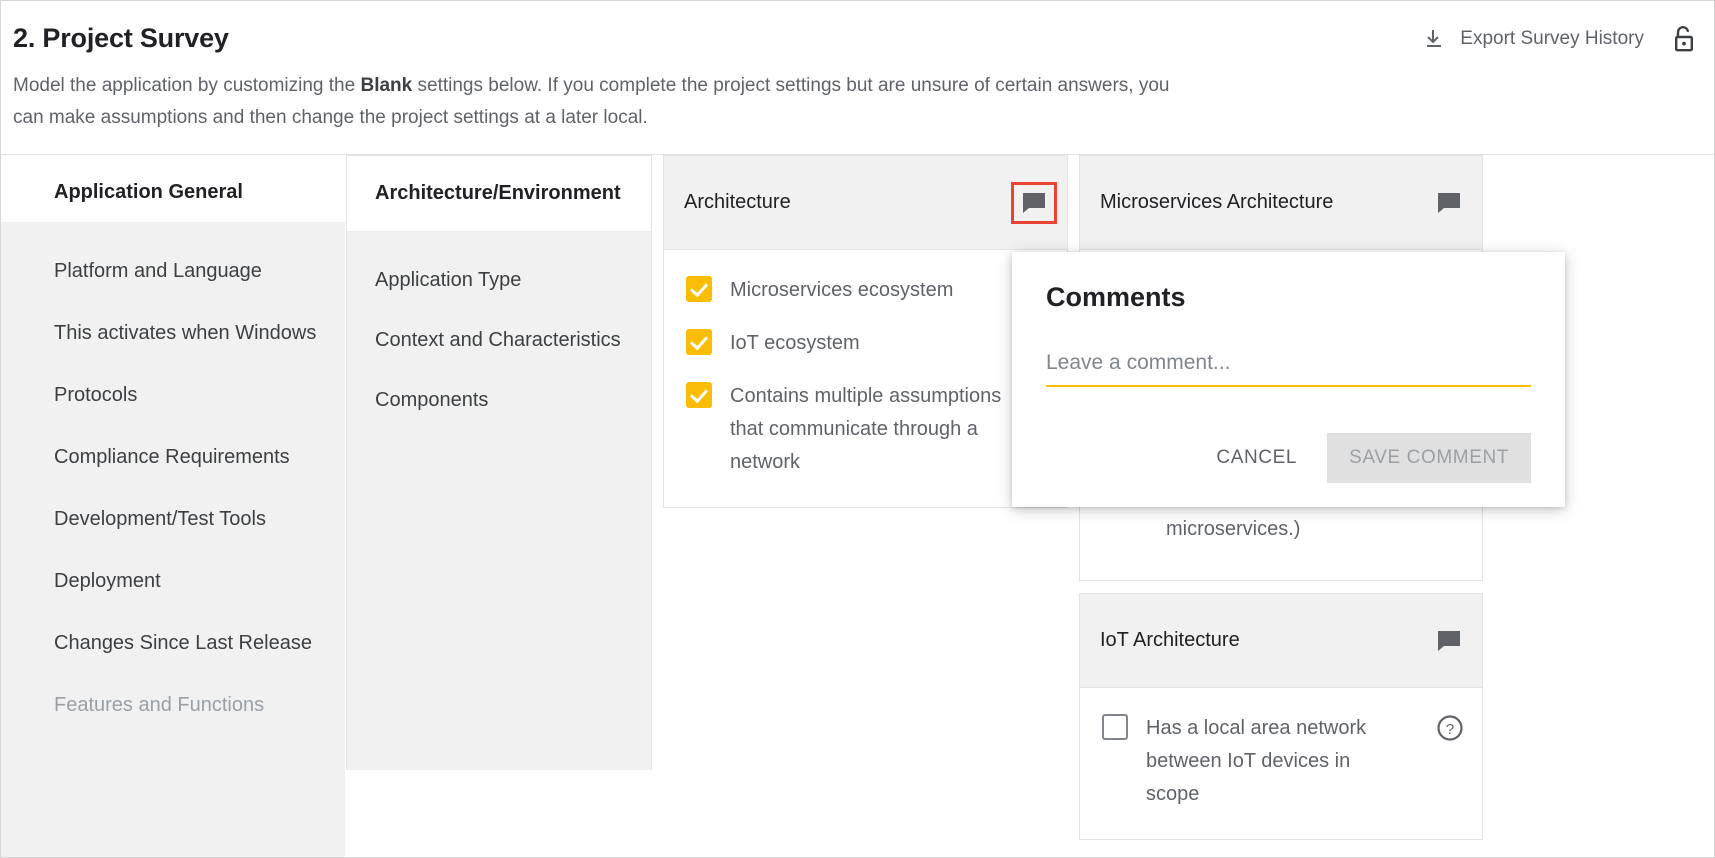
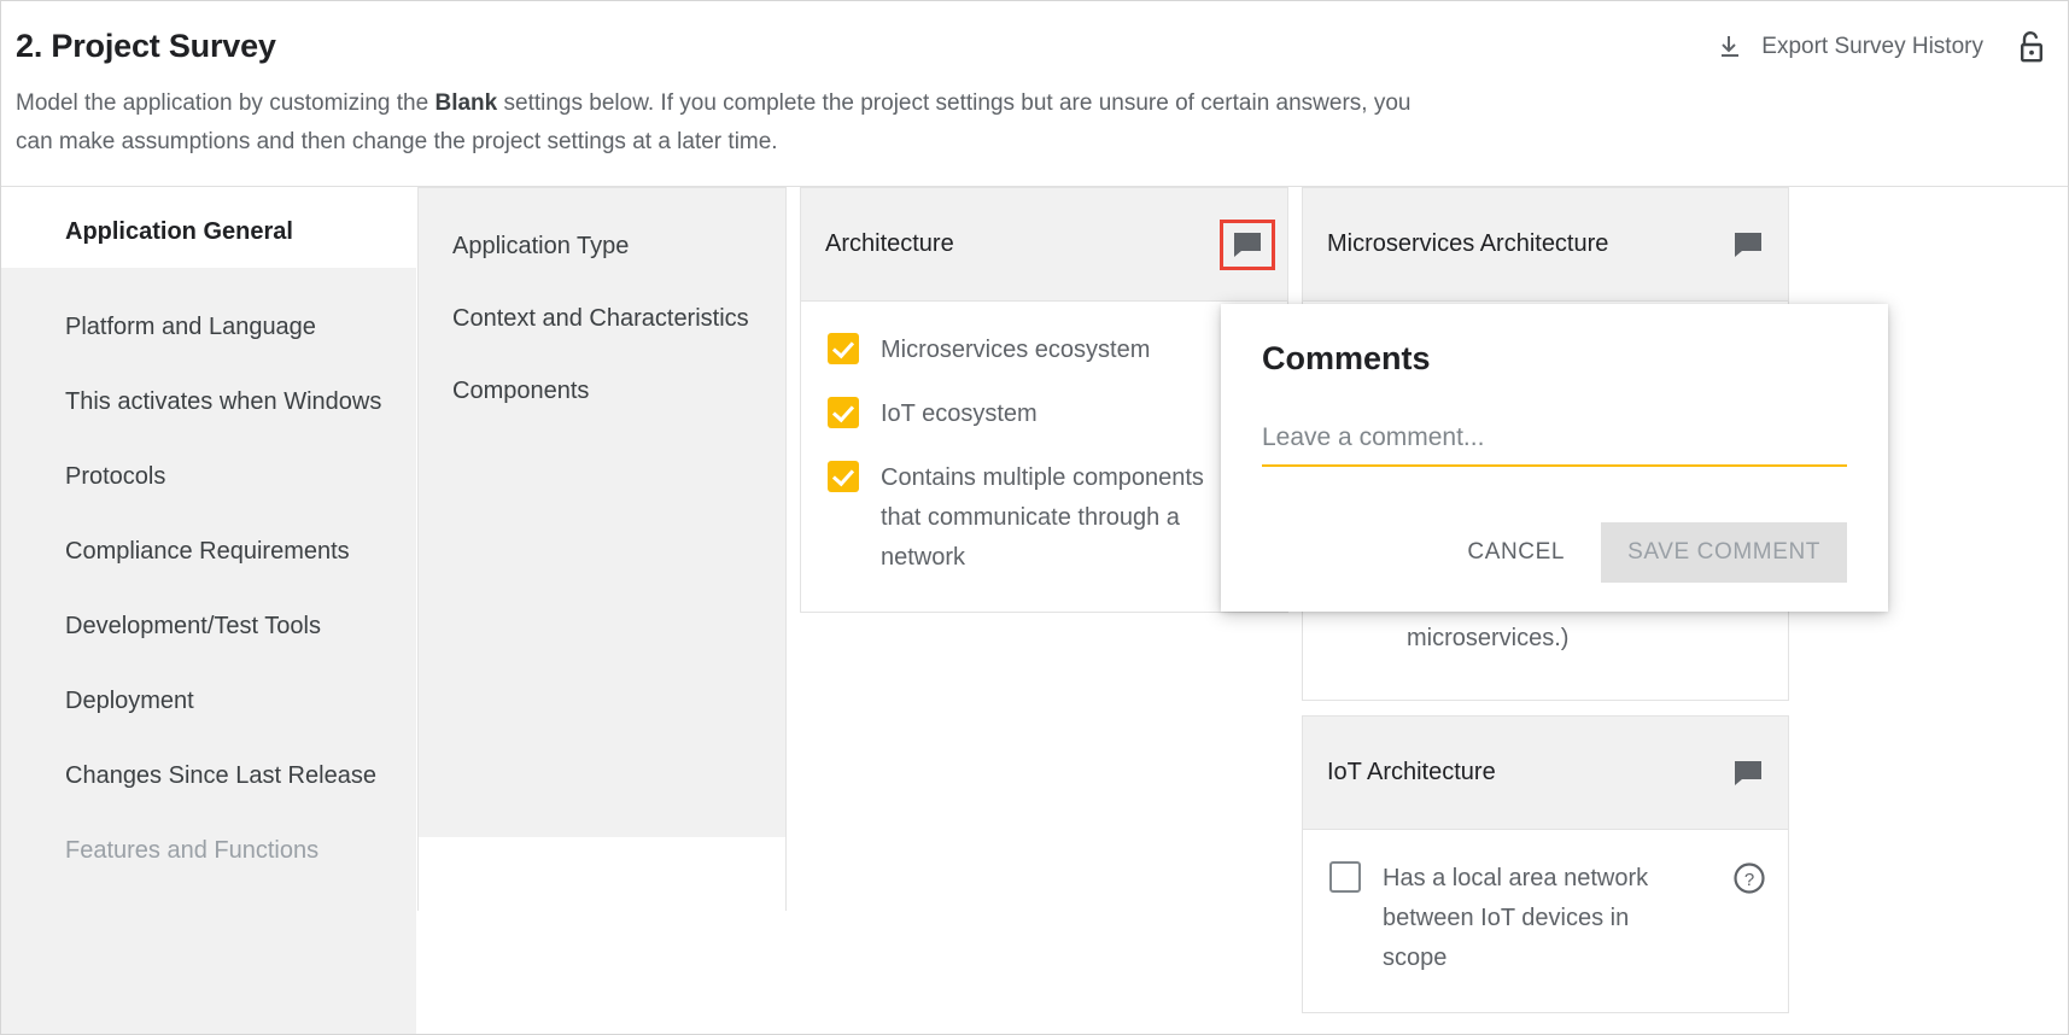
  2. Project Survey
- Model the application by customizing the Blank settings below. If you complete the project settings but are unsure of certain answers, you can make assumptions and then change the project settings at a later local.
+ Model the application by customizing the Blank settings below. If you complete the project settings but are unsure of certain answers, you can make assumptions and then change the project settings at a later time.
  Export Survey History
  Application General
  Platform and Language
  This activates when Windows
  Protocols
  Compliance Requirements
  Development/Test Tools
  Deployment
  Changes Since Last Release
  Features and Functions
- Architecture/Environment
  Application Type
  Context and Characteristics
  Components
  Architecture
  Microservices ecosystem
  IoT ecosystem
- Contains multiple assumptions that communicate through a network
+ Contains multiple components that communicate through a network
  Microservices Architecture
  IoT Architecture
  Has a local area network between IoT devices in scope
  ?
  Comments
  Leave a comment...
  CANCEL
  SAVE COMMENT
